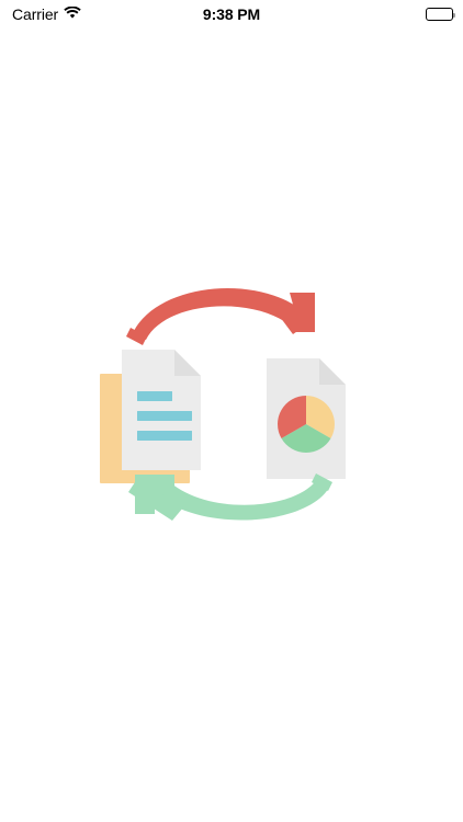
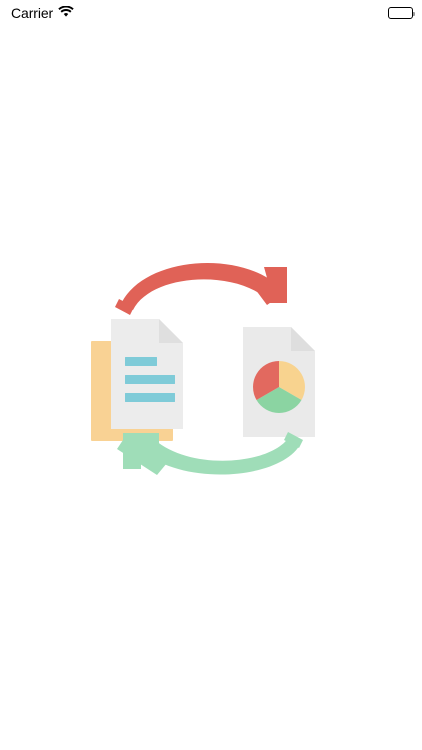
  Carrier
- 9:38 PM
